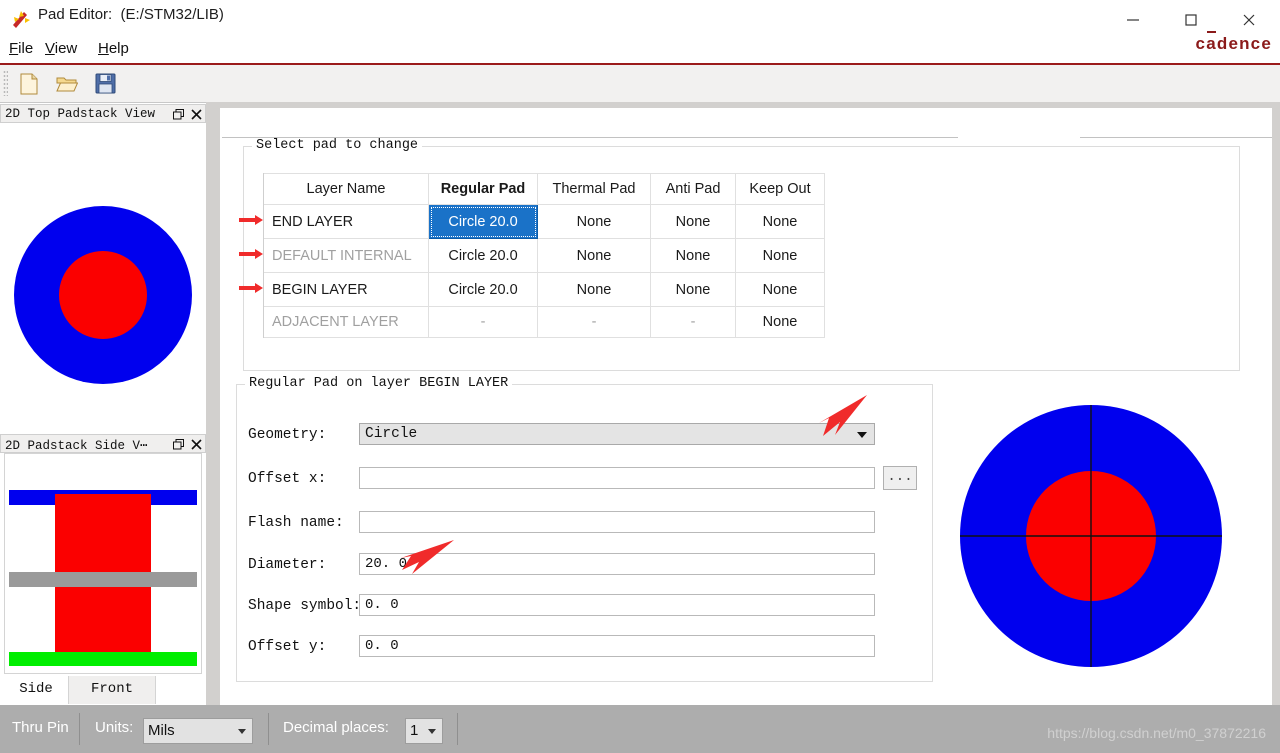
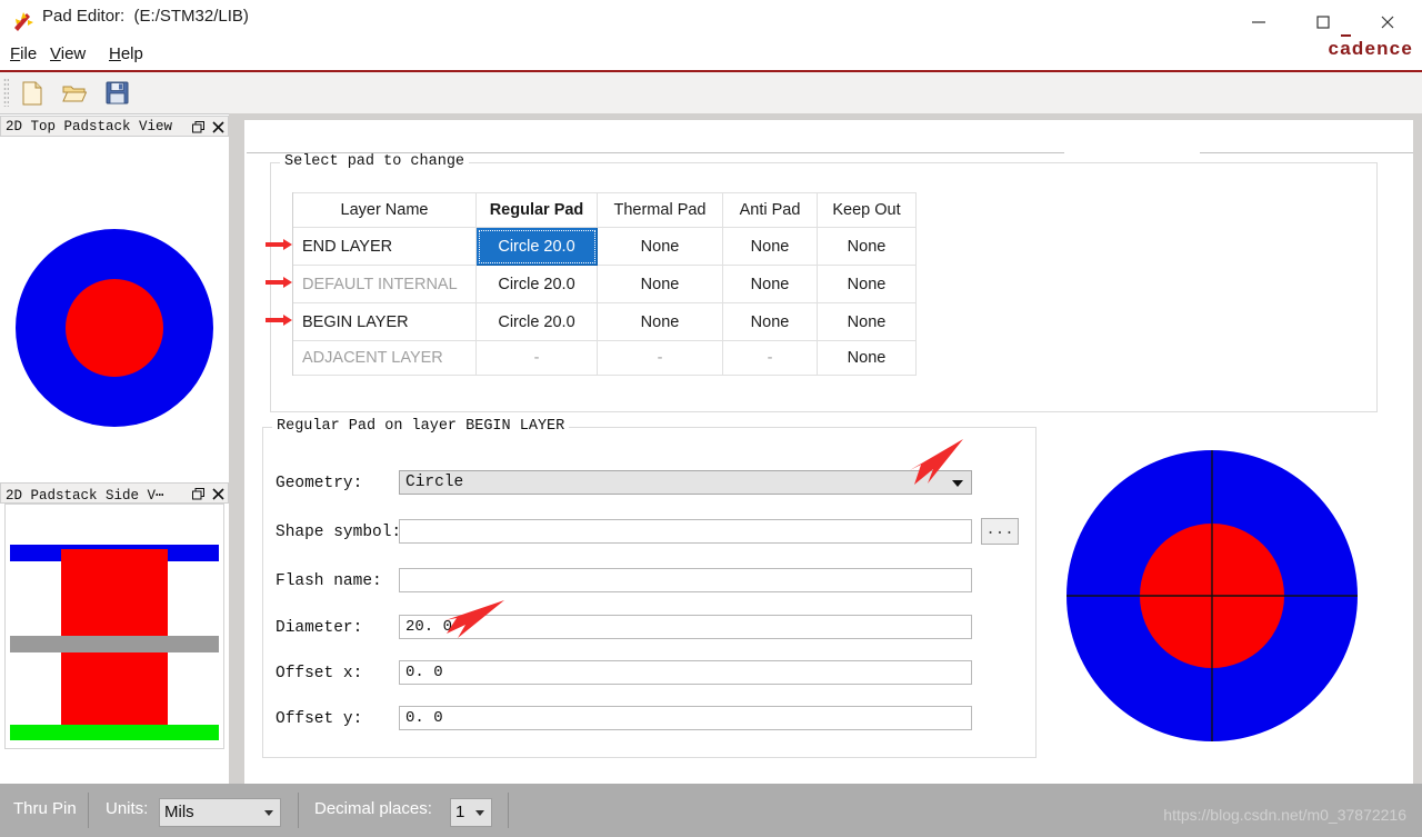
  Pad Editor: (E:/STM32/LIB)
  File
  View
  Help
  cadence
  2D Top Padstack View
  2D Padstack Side V⋯
- Side
- Front
  Select pad to change
  	Layer Name	Regular Pad	Thermal Pad	Anti Pad	Keep Out
  	END LAYER	Circle 20.0	None	None	None
  	DEFAULT INTERNAL	Circle 20.0	None	None	None
  	BEGIN LAYER	Circle 20.0	None	None	None
  	ADJACENT LAYER	-	-	-	None
  Regular Pad on layer BEGIN LAYER
  Geometry:
  Circle
- Offset x:
+ Shape symbol:
  ...
  Flash name:
  Diameter:
  20. 0
- Shape symbol:
+ Offset x:
  0. 0
  Offset y:
  0. 0
  Thru Pin
  Units:
  Mils
  Decimal places:
  1
  https://blog.csdn.net/m0_37872216
